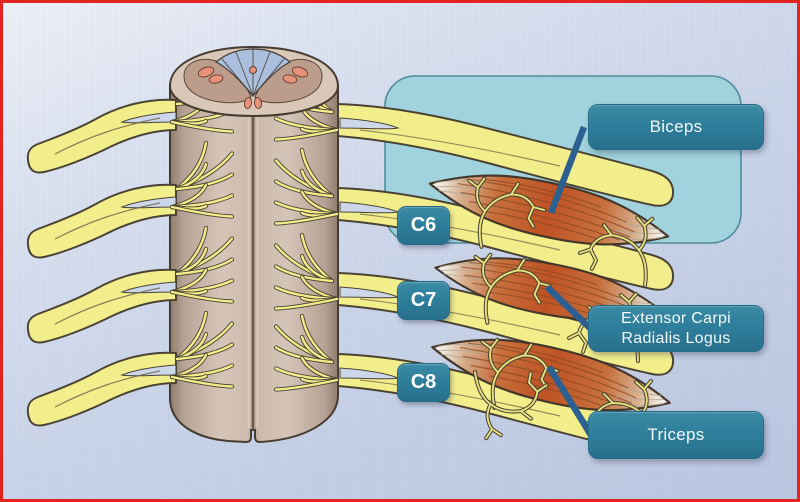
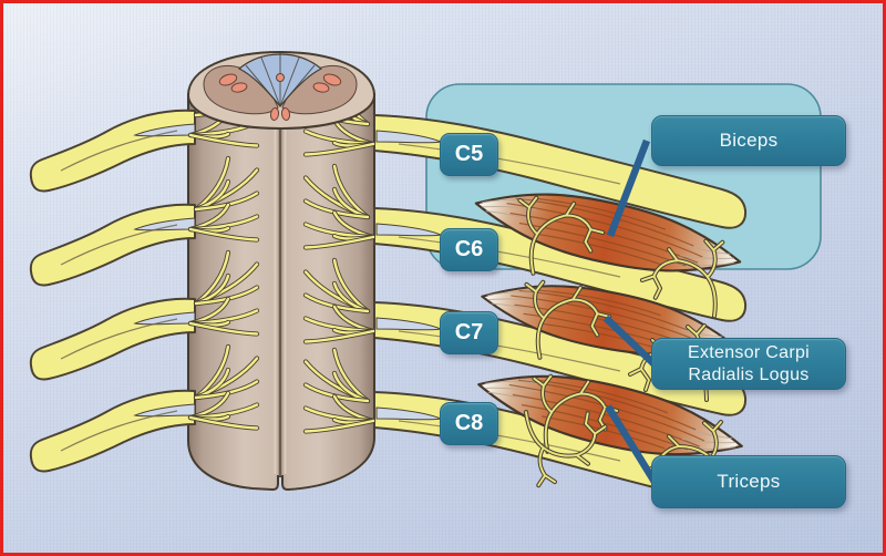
+ C5
  C6
  C7
  C8
  Biceps
  Extensor Carpi
  Radialis Logus
  Triceps
